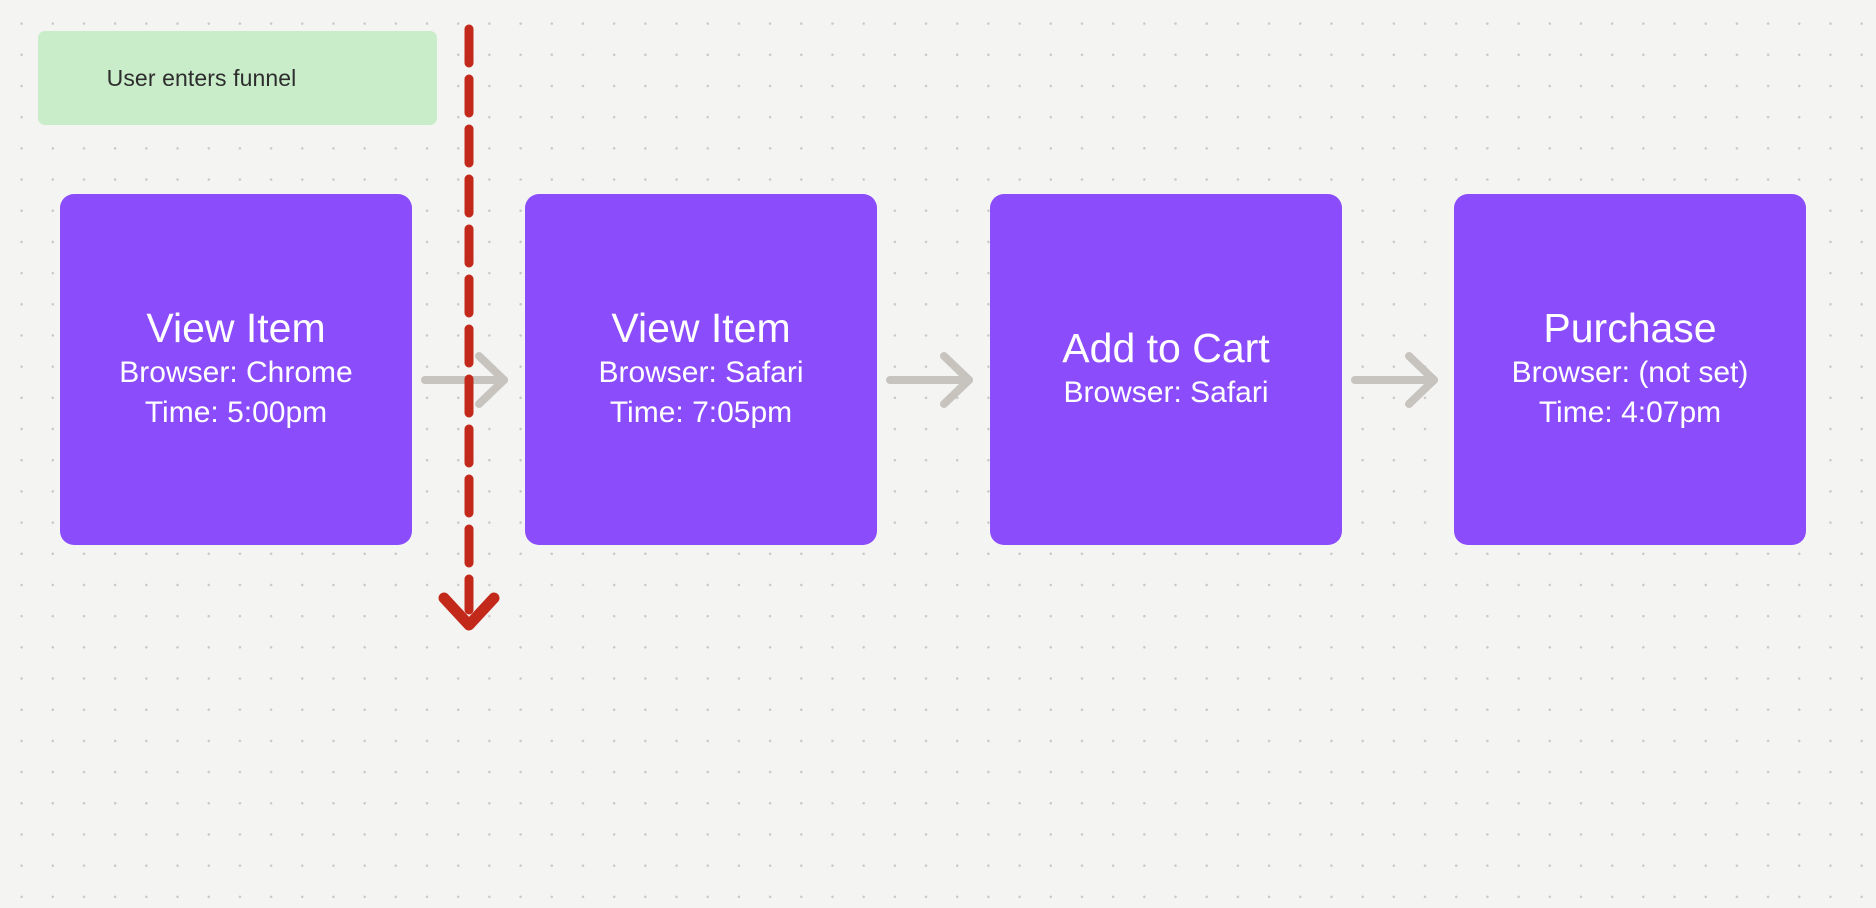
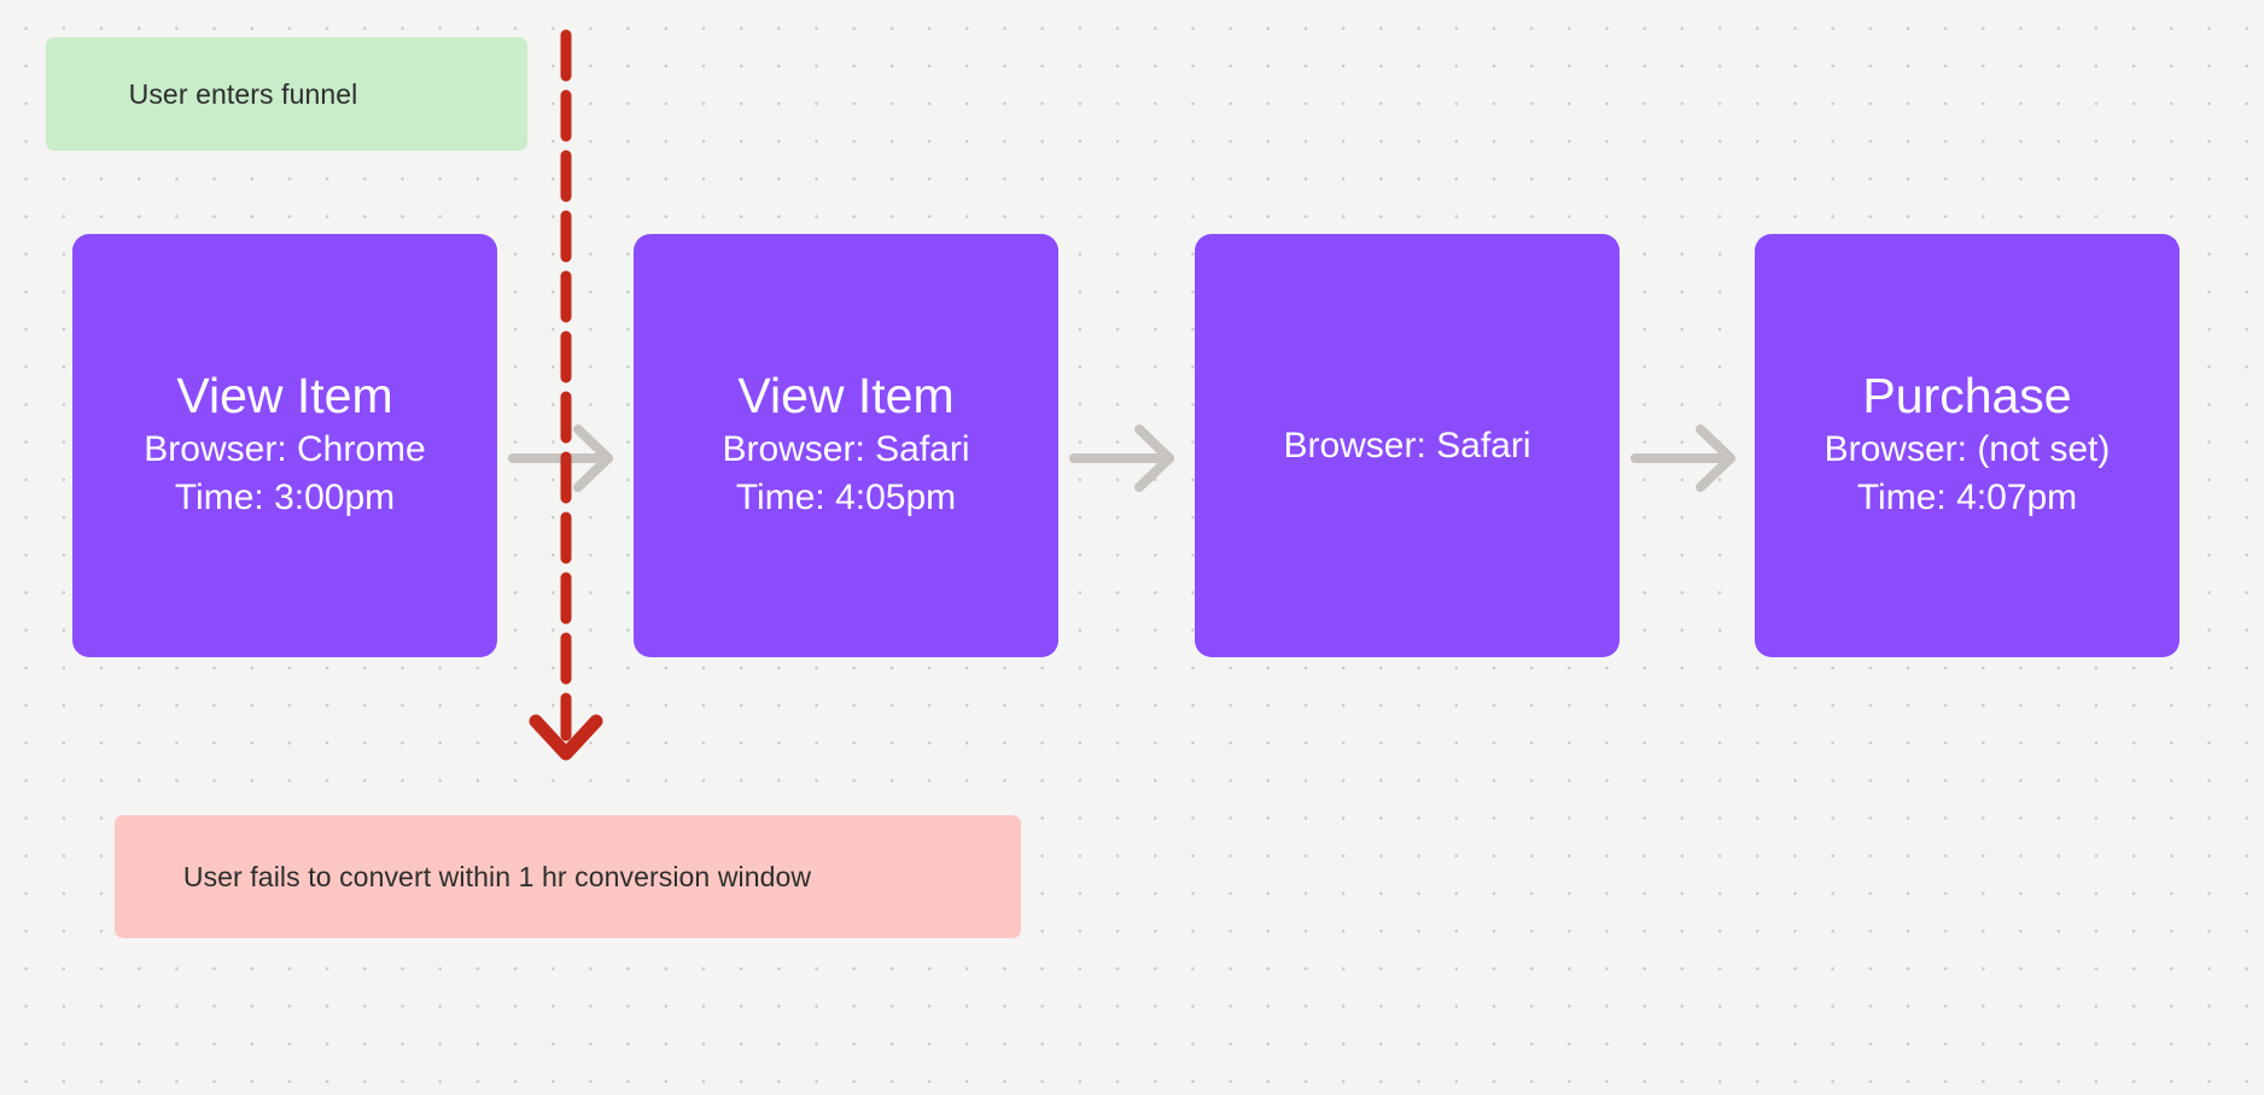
  User enters funnel
  View Item
  Browser: Chrome
- Time: 5:00pm
+ Time: 3:00pm
  View Item
  Browser: Safari
- Time: 7:05pm
+ Time: 4:05pm
- Add to Cart
  Browser: Safari
  Purchase
  Browser: (not set)
  Time: 4:07pm
+ User fails to convert within 1 hr conversion window
